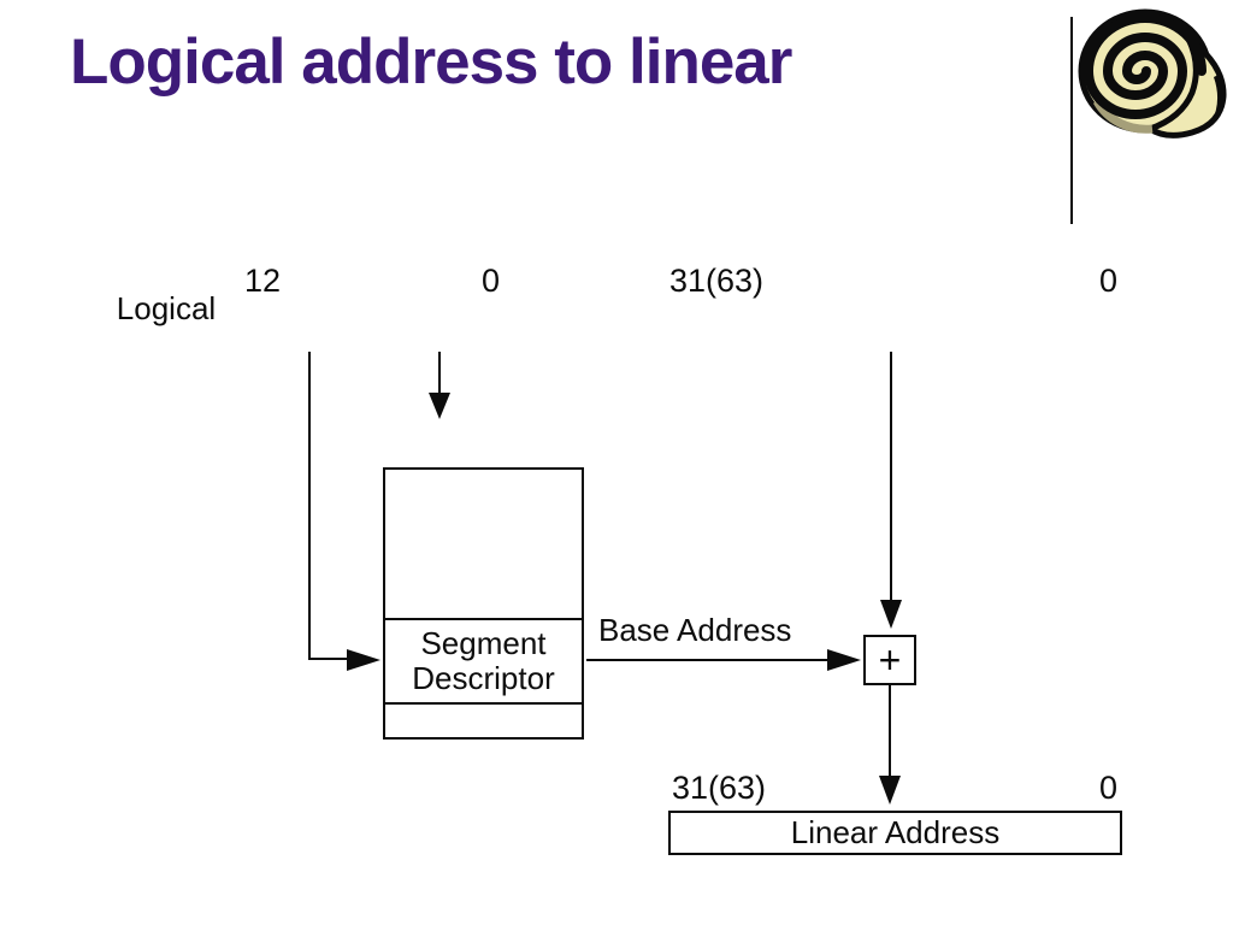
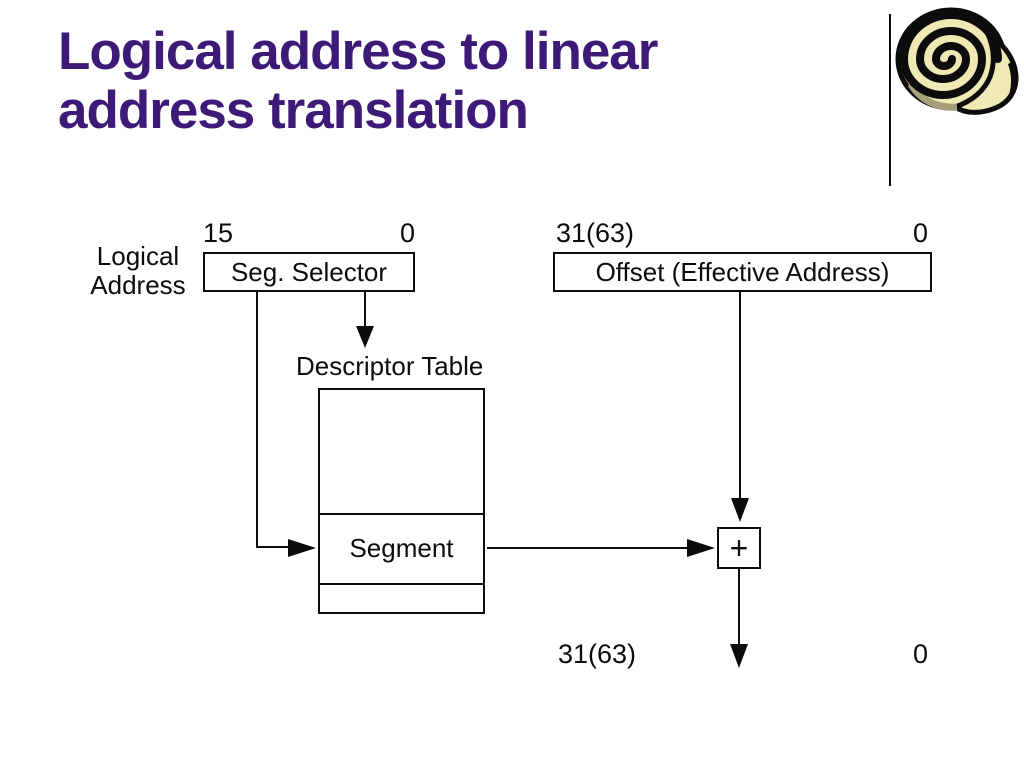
  Logical address to linear
+ address translation
  Logical
+ Address
- 12
+ 15
  0
+ Seg. Selector
  31(63)
  0
+ Offset (Effective Address)
+ Descriptor Table
  Segment
- Descriptor
- Base Address
  +
  31(63)
  0
- Linear Address
